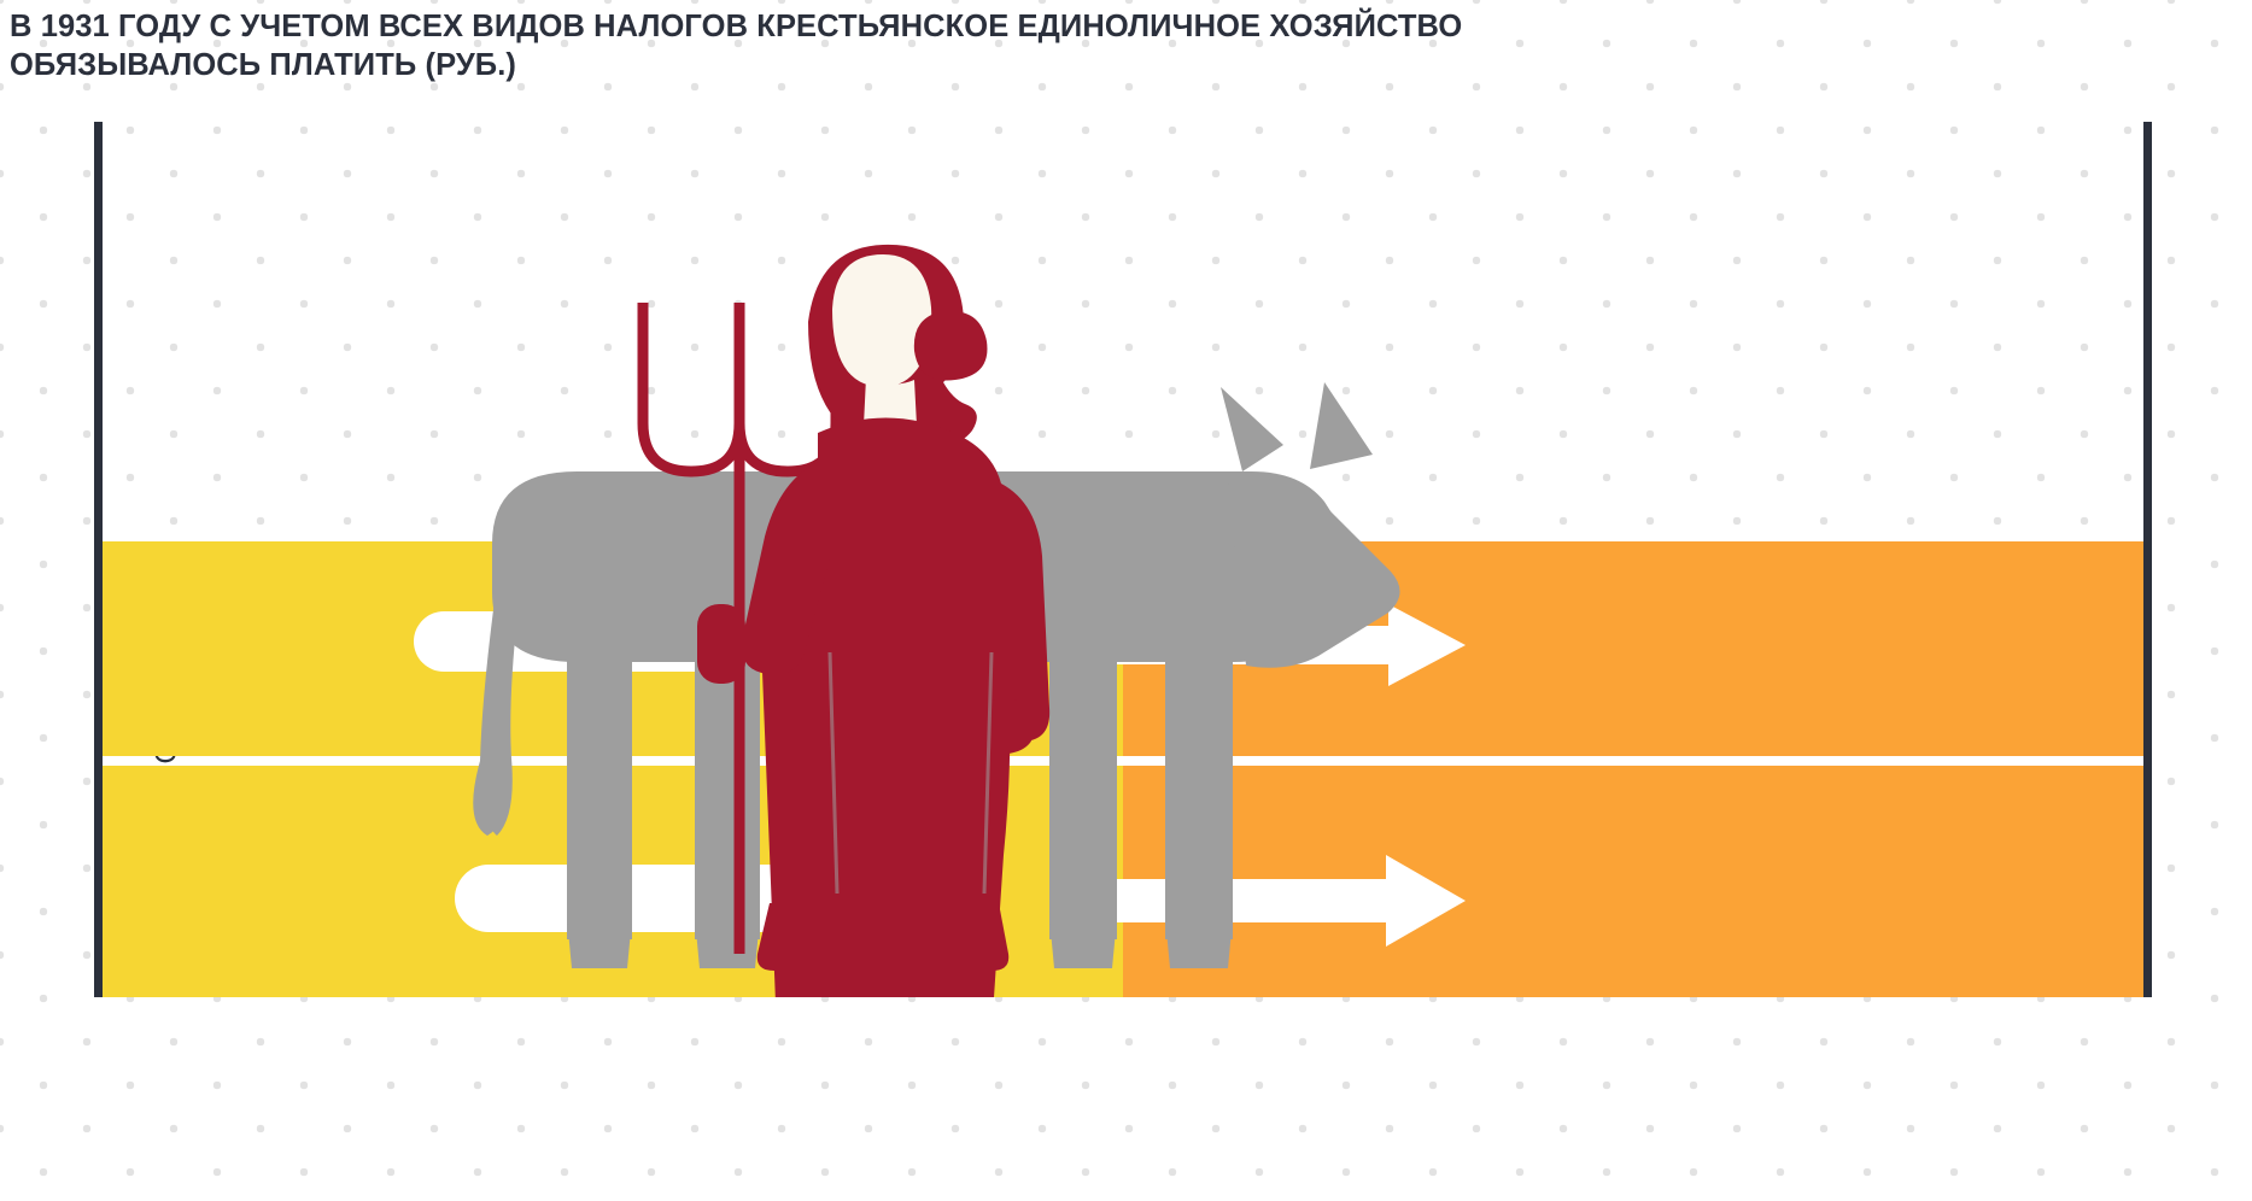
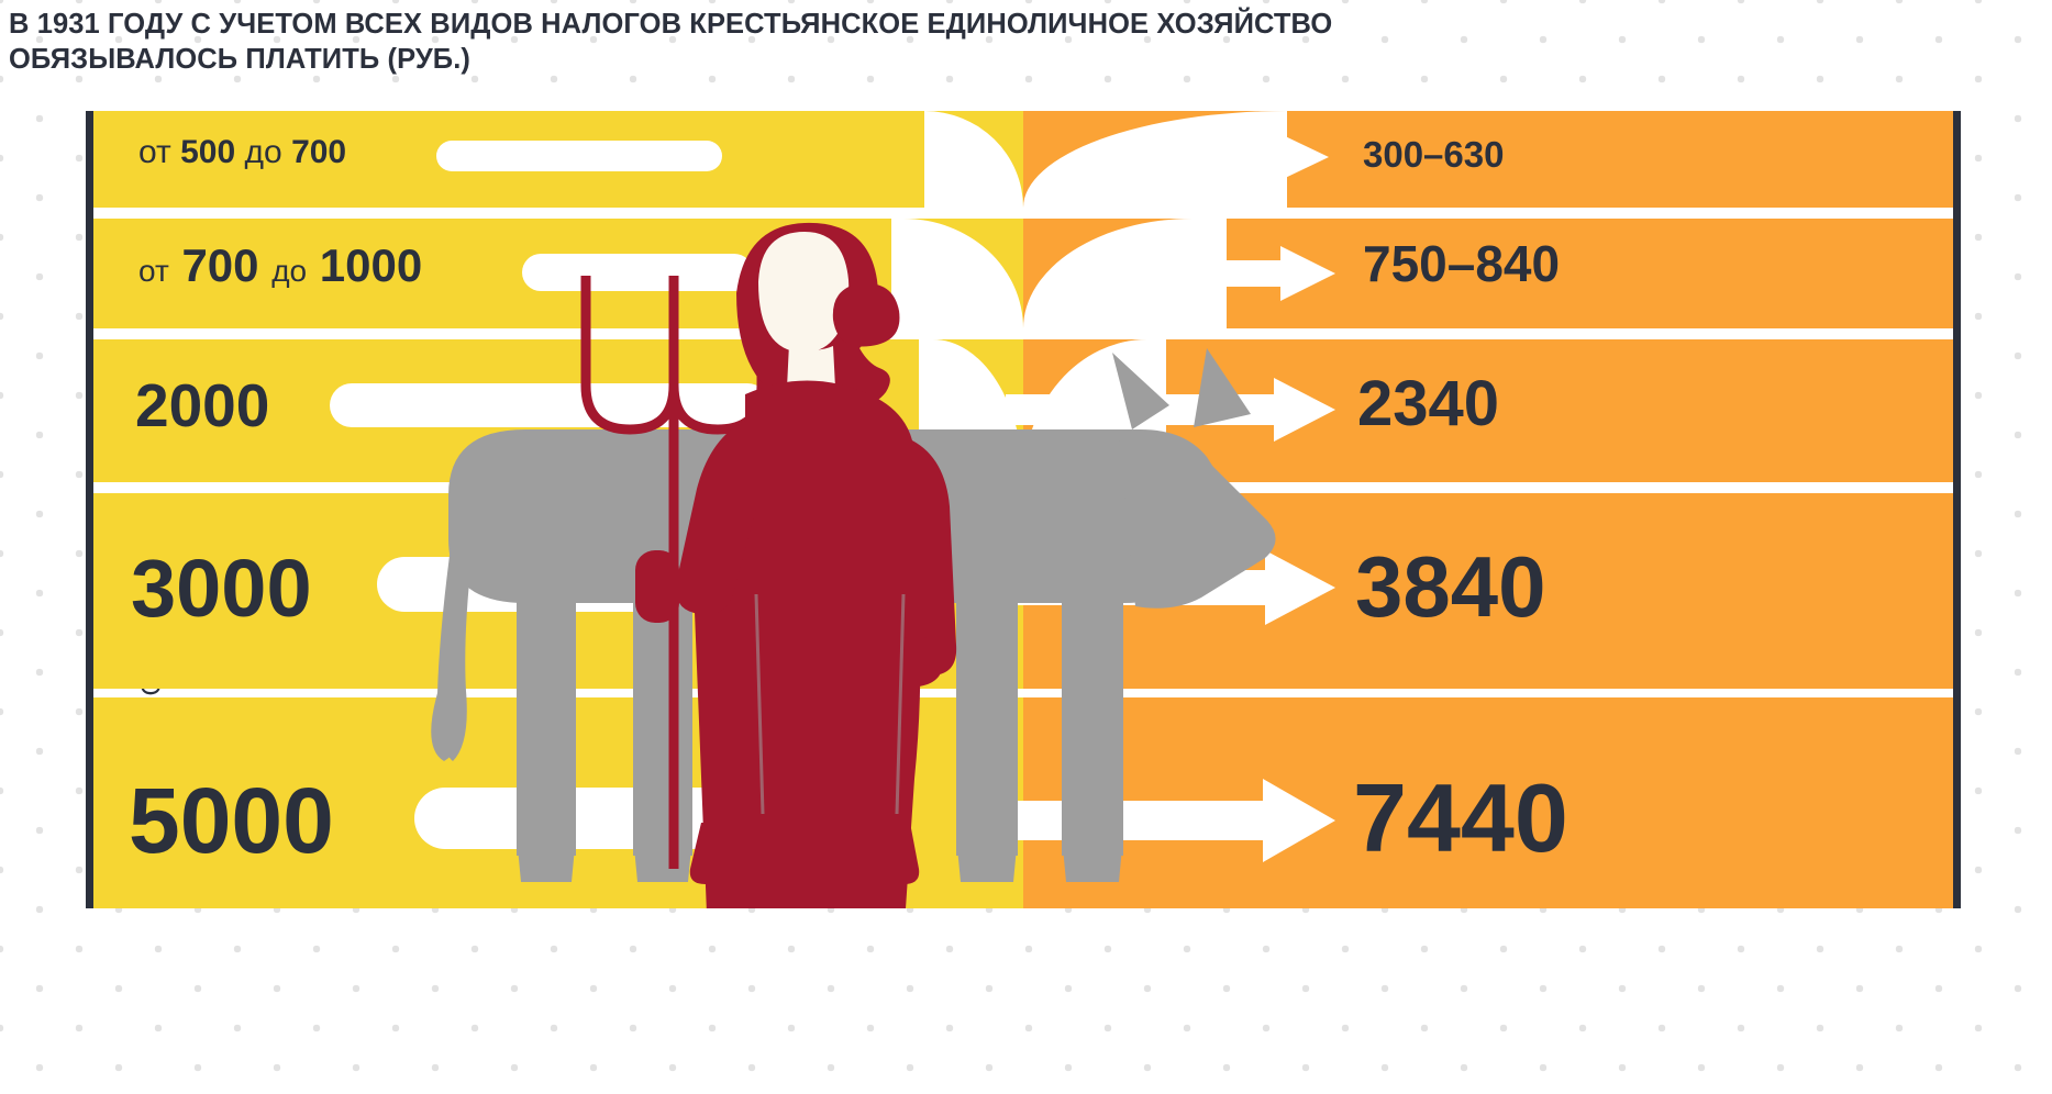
  В 1931 ГОДУ С УЧЕТОМ ВСЕХ ВИДОВ НАЛОГОВ КРЕСТЬЯНСКОЕ ЕДИНОЛИЧНОЕ ХОЗЯЙСТВО
  ОБЯЗЫВАЛОСЬ ПЛАТИТЬ (РУБ.)
+ от 500 до 700
+ 300–630
+ от 700 до 1000
+ 750–840
+ 2000
+ 2340
+ 3000
+ 3840
+ 5000
+ 7440
